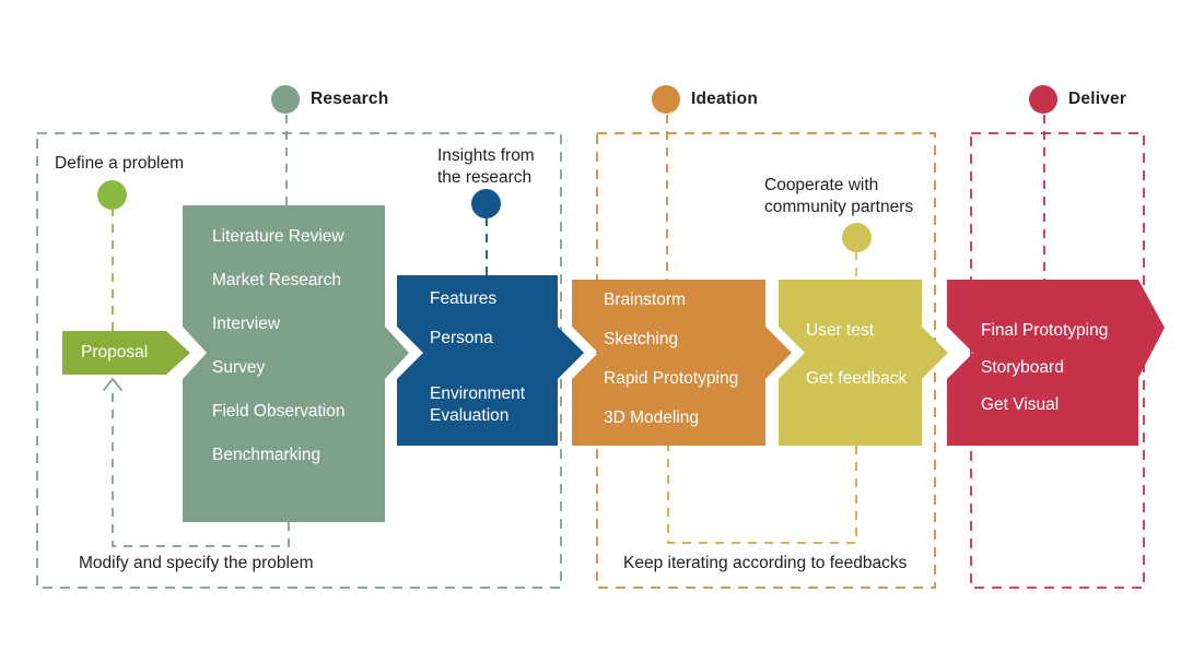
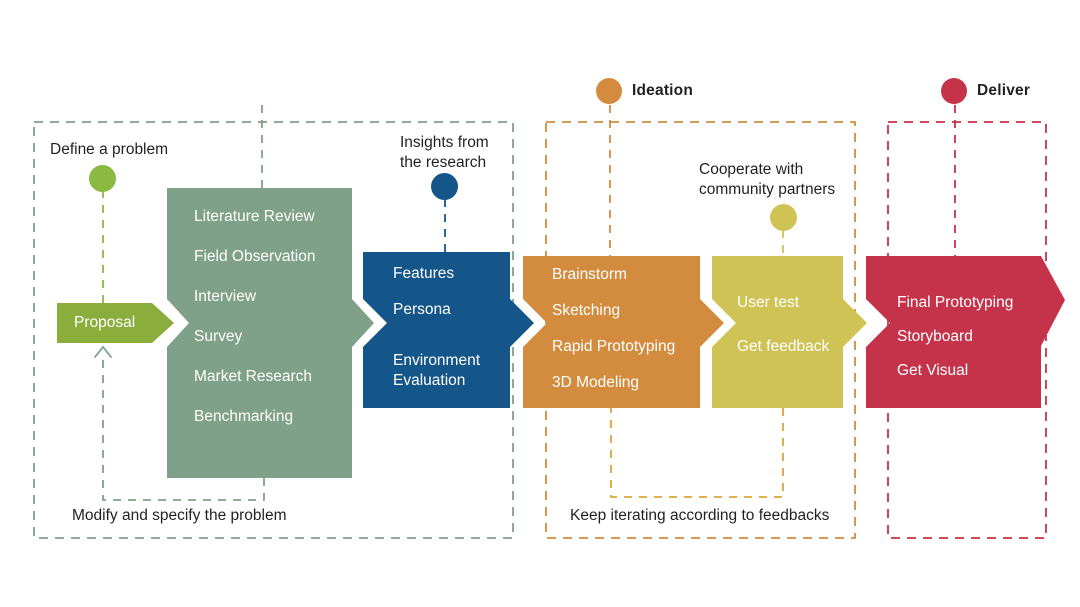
- Research
  Ideation
  Deliver
  Define a problem
  Insights from
  the research
  Cooperate with
  community partners
  Modify and specify the problem
  Keep iterating according to feedbacks
  Proposal
  Literature Review
- Market Research
+ Field Observation
  Interview
  Survey
- Field Observation
+ Market Research
  Benchmarking
  Features
  Persona
  Environment
  Evaluation
  Brainstorm
  Sketching
  Rapid Prototyping
  3D Modeling
  User test
  Get feedback
  Final Prototyping
  Storyboard
  Get Visual
